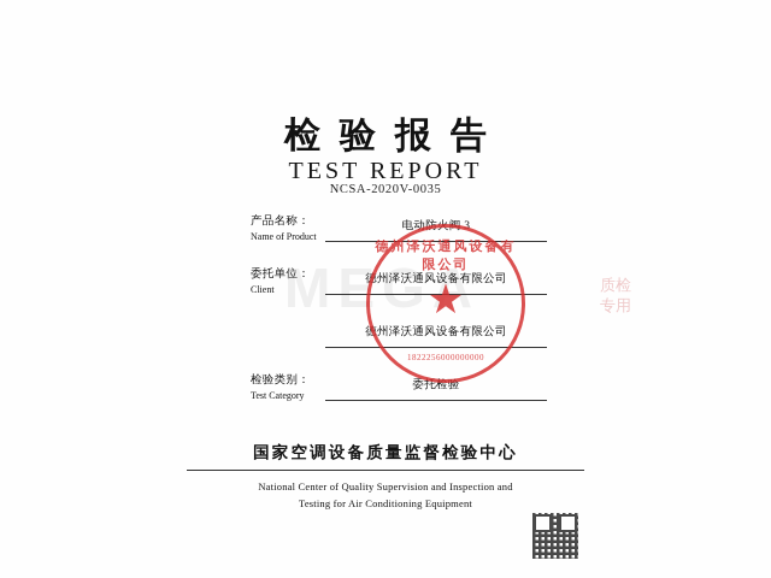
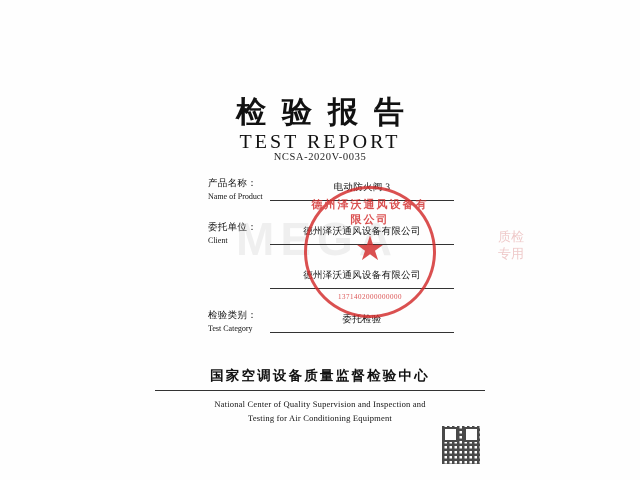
  检验报告
  TEST REPORT
  NCSA-2020V-0035
  MEGA
  质检专用
  产品名称：
  Name of Product
  电动防火阀 3
  委托单位：
  Client
  德州泽沃通风设备有限公司
  德州泽沃通风设备有限公司
  检验类别：
  Test Category
  委托检验
  德州泽沃通风设备有限公司
  ★
- 1822256000000000
+ 1371402000000000
  国家空调设备质量监督检验中心
  National Center of Quality Supervision and Inspection and
  Testing for Air Conditioning Equipment
